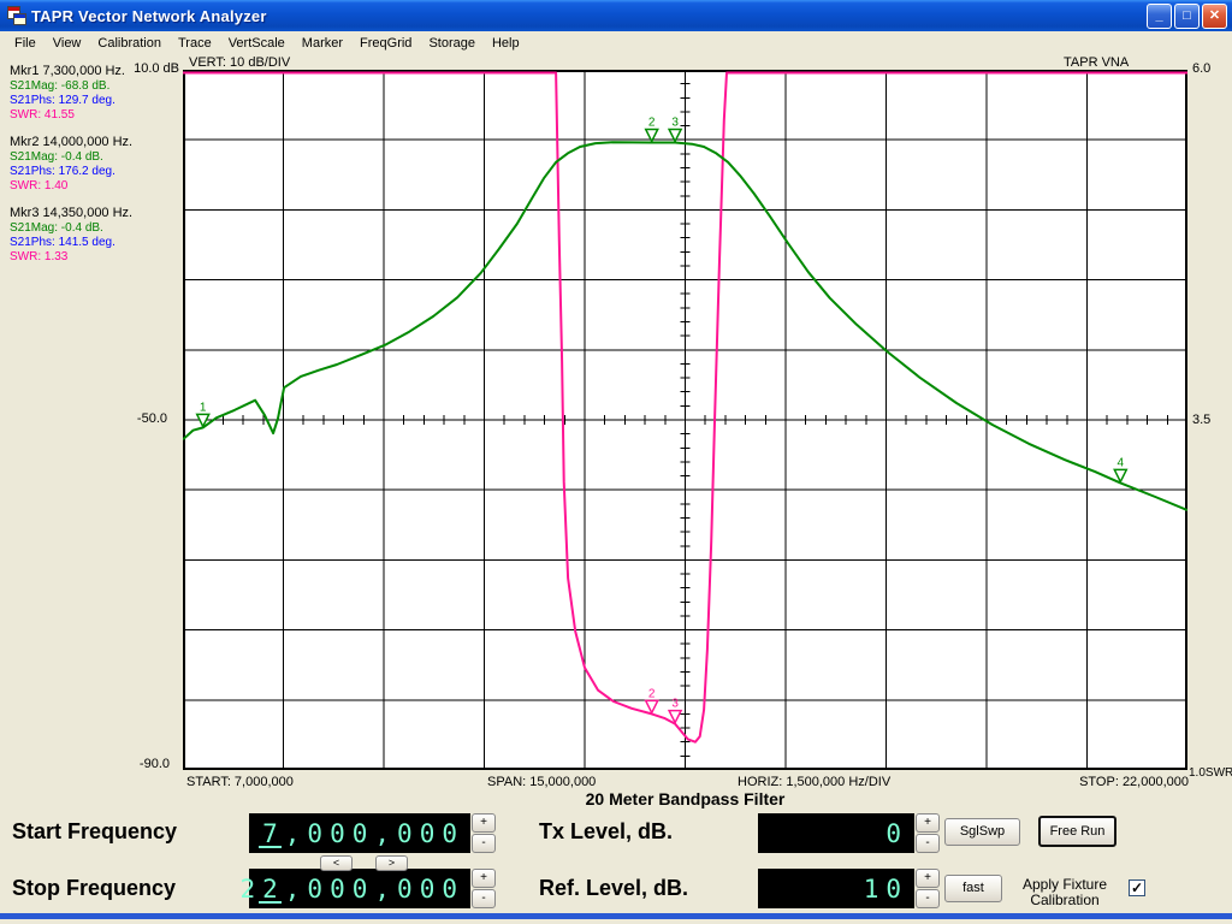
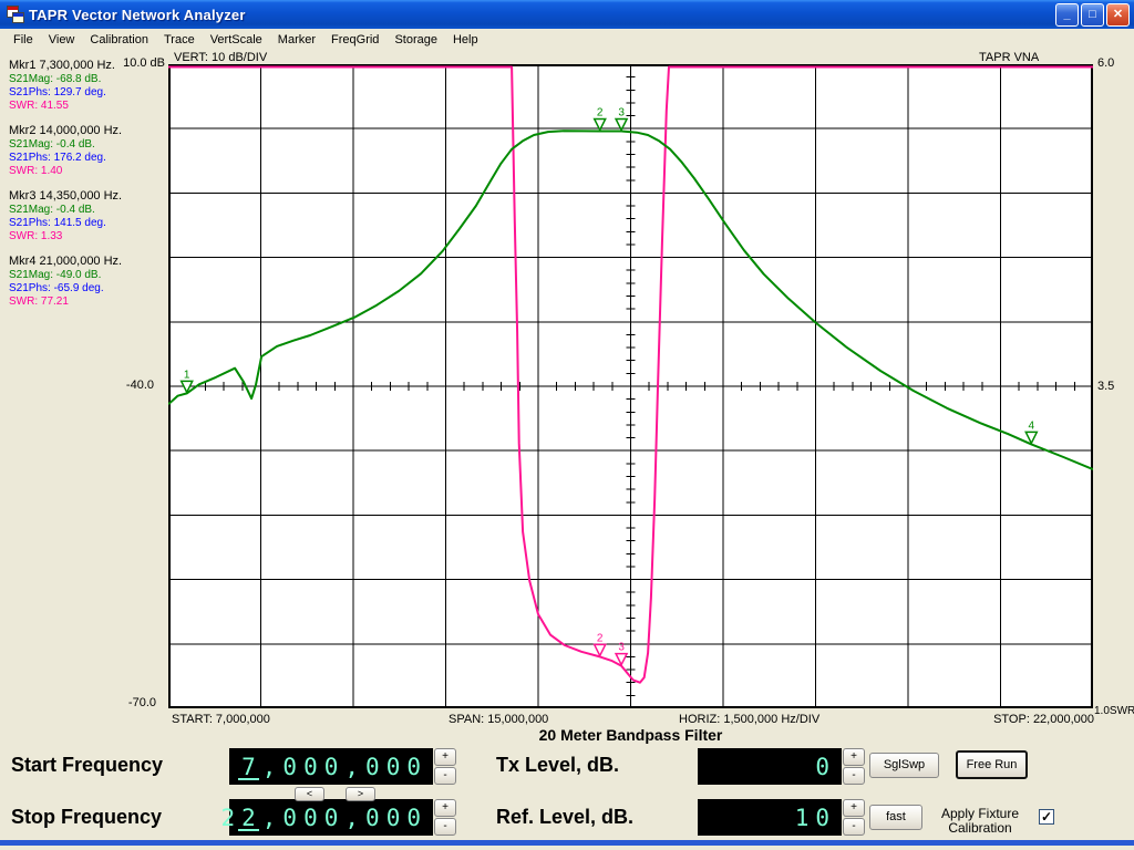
  TAPR Vector Network Analyzer
  _
  □
  ✕
  File
  View
  Calibration
  Trace
  VertScale
  Marker
  FreqGrid
  Storage
  Help
  Mkr1 7,300,000 Hz.
  S21Mag: -68.8 dB.
  S21Phs: 129.7 deg.
  SWR: 41.55
  Mkr2 14,000,000 Hz.
  S21Mag: -0.4 dB.
  S21Phs: 176.2 deg.
  SWR: 1.40
  Mkr3 14,350,000 Hz.
  S21Mag: -0.4 dB.
  S21Phs: 141.5 deg.
  SWR: 1.33
+ Mkr4 21,000,000 Hz.
+ S21Mag: -49.0 dB.
+ S21Phs: -65.9 deg.
+ SWR: 77.21
  VERT: 10 dB/DIV
  TAPR VNA
  10.0 dB
- -50.0
+ -40.0
- -90.0
+ -70.0
  6.0
  3.5
  1.0SWR
  START: 7,000,000
  SPAN: 15,000,000
  HORIZ: 1,500,000 Hz/DIV
  STOP: 22,000,000
  20 Meter Bandpass Filter
  1
  2
  3
  4
  2
  3
  Start Frequency
  Stop Frequency
  Tx Level, dB.
  Ref. Level, dB.
  7
  ,
  0
  0
  0
  ,
  0
  0
  0
  2
  2
  ,
  0
  0
  0
  ,
  0
  0
  0
  0
  1
  0
  +
  -
  +
  -
  +
  -
  +
  -
  <
  >
  SglSwp
  Free Run
  fast
  Apply Fixture
  Calibration
  ✓
